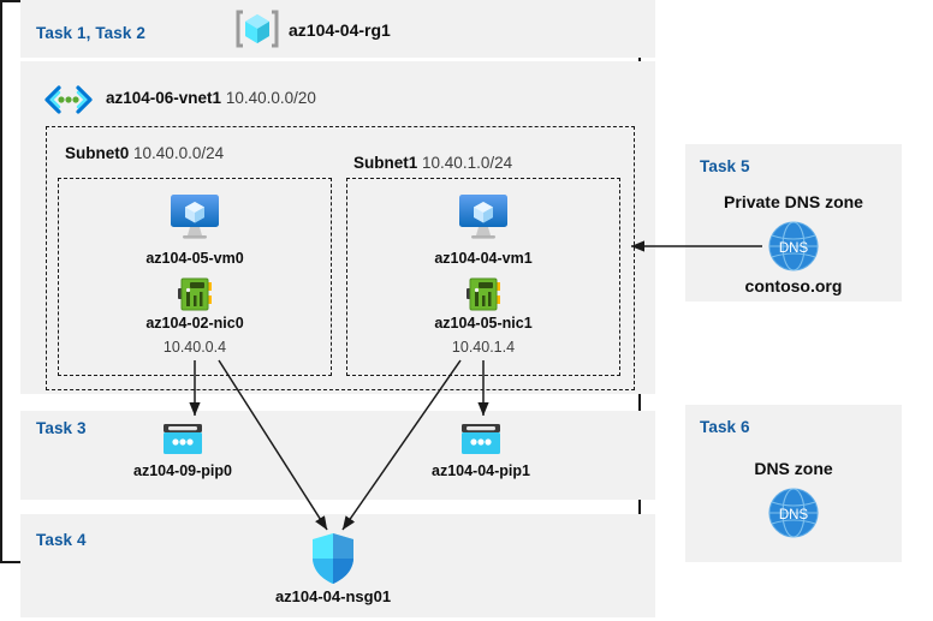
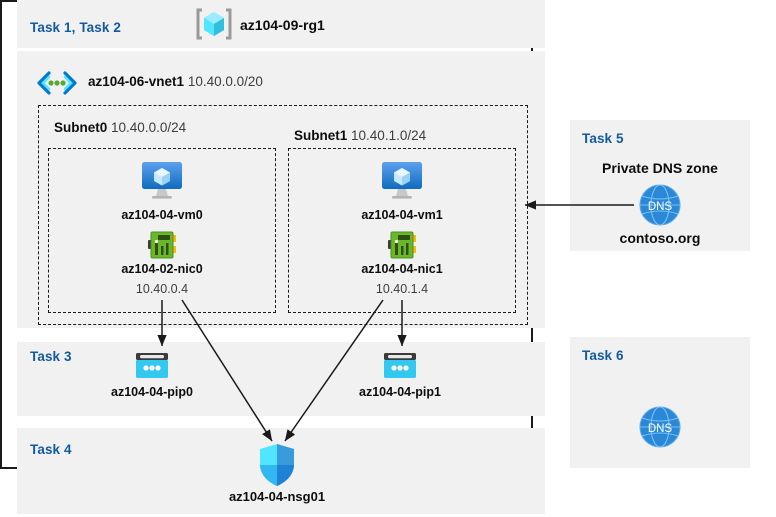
  Task 1, Task 2
- az104-04-rg1
+ az104-09-rg1
  az104-06-vnet1 10.40.0.0/20
  Subnet0 10.40.0.0/24
- az104-05-vm0
+ az104-04-vm0
  az104-02-nic0
  10.40.0.4
  Subnet1 10.40.1.0/24
  az104-04-vm1
- az104-05-nic1
+ az104-04-nic1
  10.40.1.4
  Task 3
- az104-09-pip0
+ az104-04-pip0
  az104-04-pip1
  Task 4
  az104-04-nsg01
  Task 5
  Private DNS zone
  DNS
  contoso.org
  Task 6
- DNS zone
  DNS
